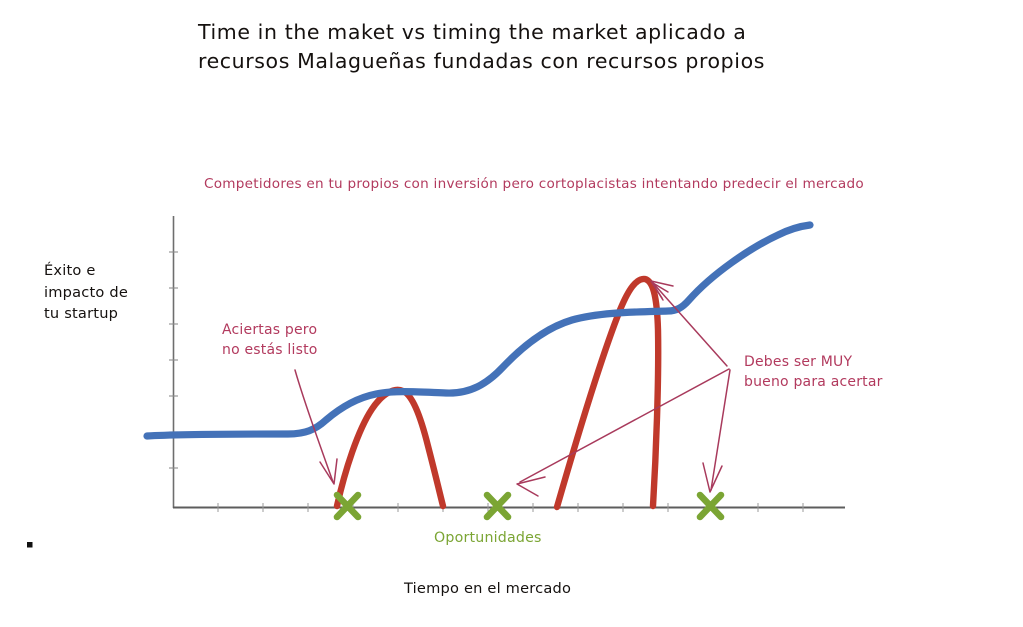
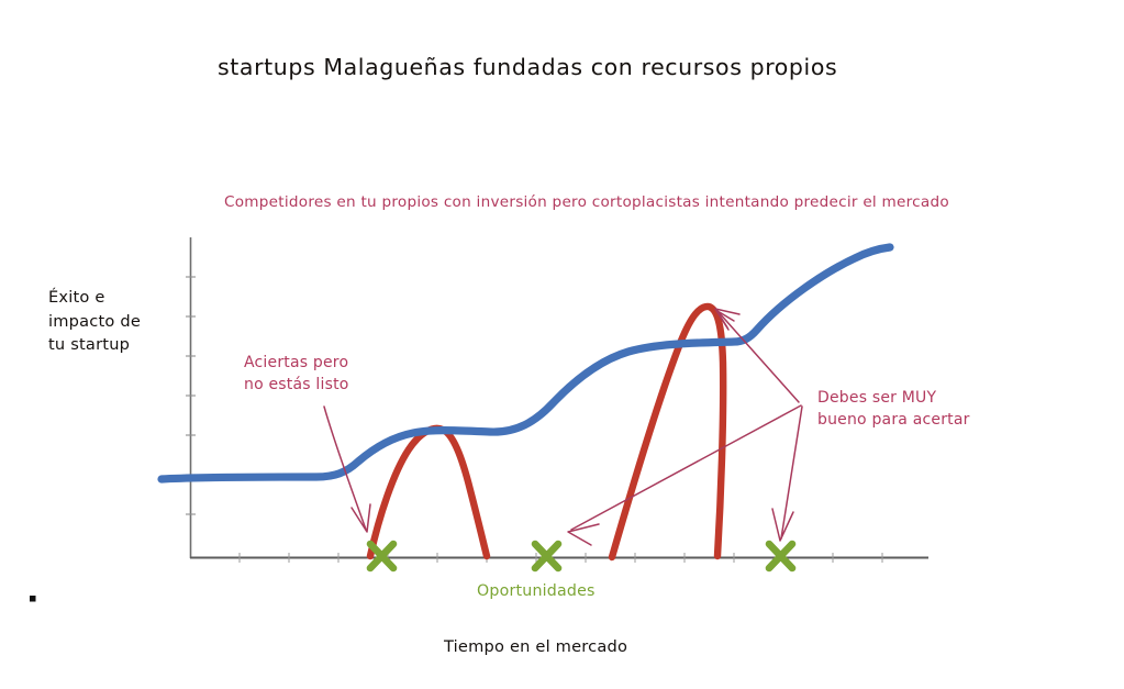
- Time in the maket vs timing the market aplicado a
- recursos Malagueñas fundadas con recursos propios
+ startups Malagueñas fundadas con recursos propios
  Competidores en tu propios con inversión pero cortoplacistas intentando predecir el mercado
  Éxito e
  impacto de
  tu startup
  Tiempo en el mercado
  Aciertas pero
  no estás listo
  Debes ser MUY
  bueno para acertar
  Oportunidades
